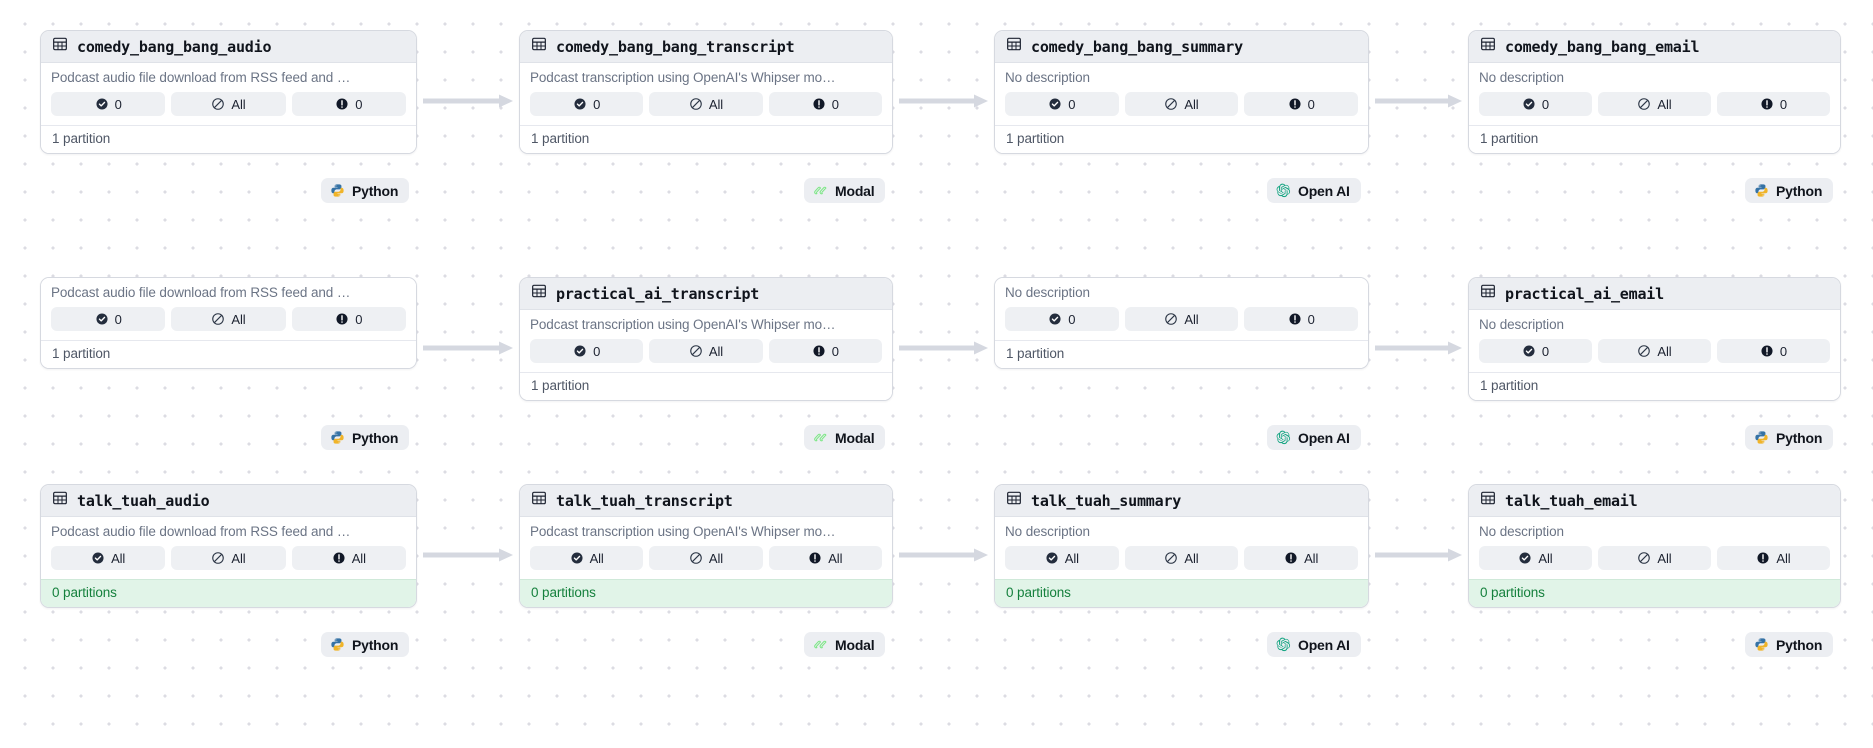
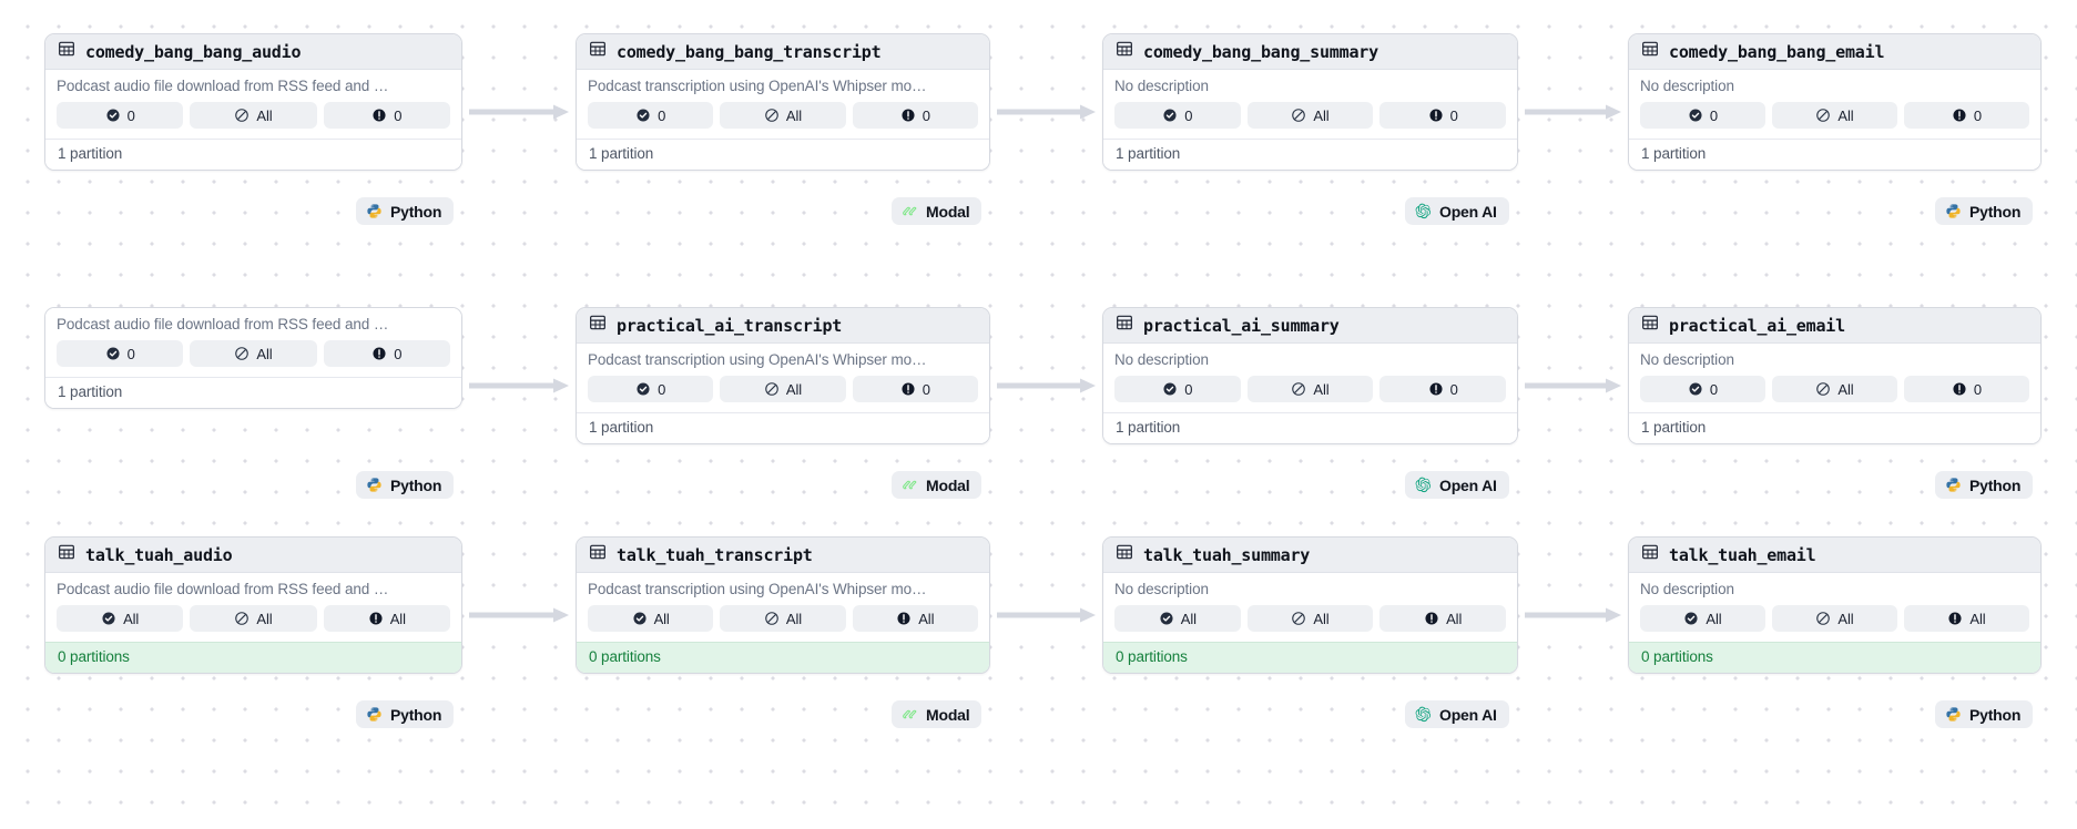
  comedy_bang_bang_audio
  Podcast audio file download from RSS feed and …
  0
  All
  0
  1 partition
  Python
  comedy_bang_bang_transcript
  Podcast transcription using OpenAI's Whipser mo…
  0
  All
  0
  1 partition
  Modal
  comedy_bang_bang_summary
  No description
  0
  All
  0
  1 partition
  Open AI
  comedy_bang_bang_email
  No description
  0
  All
  0
  1 partition
  Python
  Podcast audio file download from RSS feed and …
  0
  All
  0
  1 partition
  Python
  practical_ai_transcript
  Podcast transcription using OpenAI's Whipser mo…
  0
  All
  0
  1 partition
  Modal
+ practical_ai_summary
  No description
  0
  All
  0
  1 partition
  Open AI
  practical_ai_email
  No description
  0
  All
  0
  1 partition
  Python
  talk_tuah_audio
  Podcast audio file download from RSS feed and …
  All
  All
  All
  0 partitions
  Python
  talk_tuah_transcript
  Podcast transcription using OpenAI's Whipser mo…
  All
  All
  All
  0 partitions
  Modal
  talk_tuah_summary
  No description
  All
  All
  All
  0 partitions
  Open AI
  talk_tuah_email
  No description
  All
  All
  All
  0 partitions
  Python
